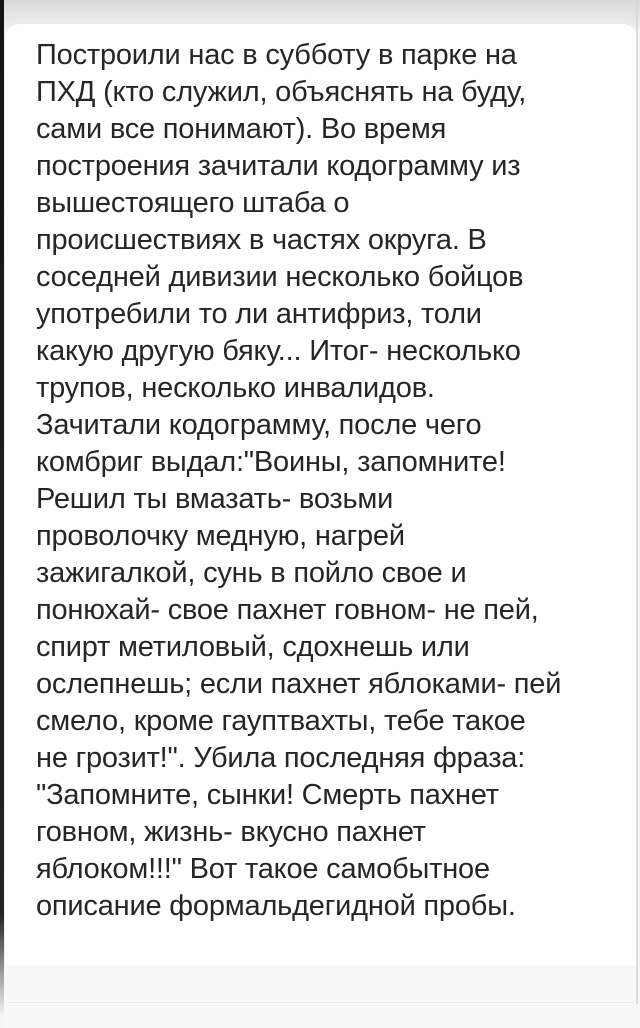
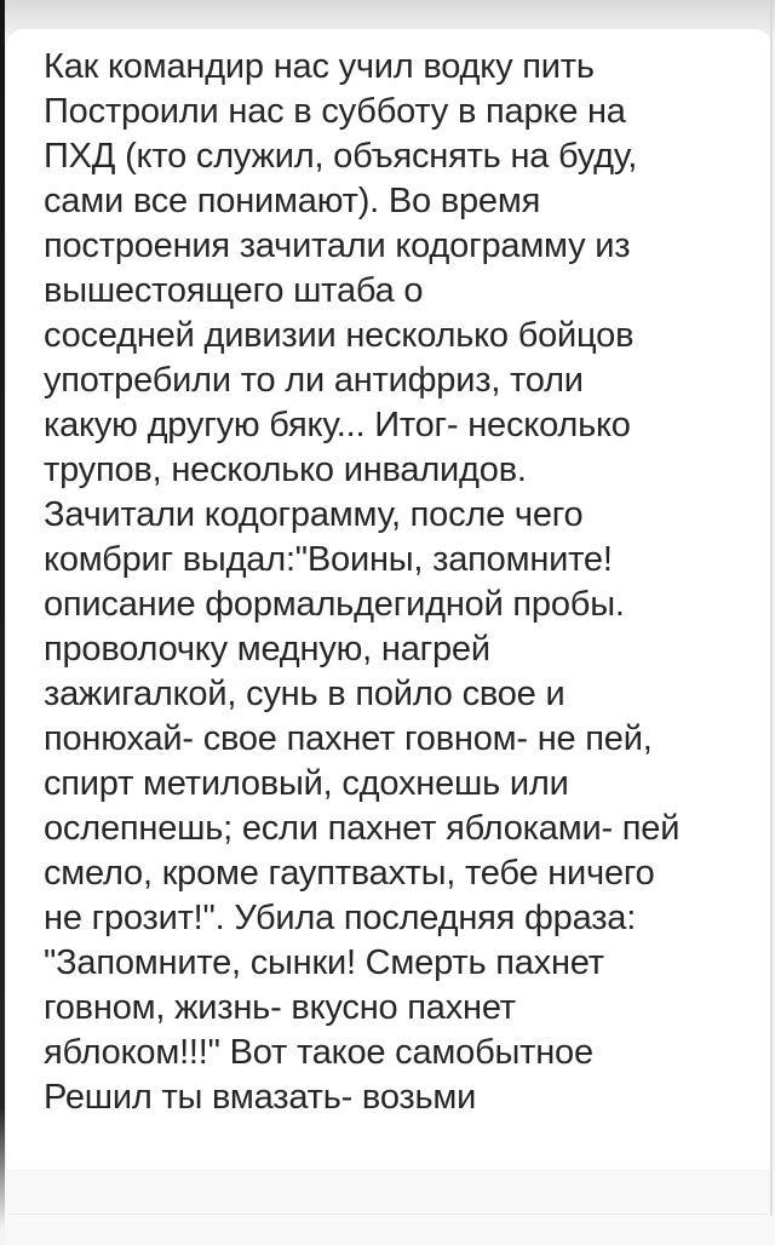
+ Как командир нас учил водку пить
  Построили нас в субботу в парке на
  ПХД (кто служил, объяснять на буду,
  сами все понимают). Во время
  построения зачитали кодограмму из
  вышестоящего штаба о
- происшествиях в частях округа. В
  соседней дивизии несколько бойцов
  употребили то ли антифриз, толи
  какую другую бяку... Итог- несколько
  трупов, несколько инвалидов.
  Зачитали кодограмму, после чего
  комбриг выдал:"Воины, запомните!
- Решил ты вмазать- возьми
+ описание формальдегидной пробы.
  проволочку медную, нагрей
  зажигалкой, сунь в пойло свое и
  понюхай- свое пахнет говном- не пей,
  спирт метиловый, сдохнешь или
  ослепнешь; если пахнет яблоками- пей
- смело, кроме гауптвахты, тебе такое
+ смело, кроме гауптвахты, тебе ничего
  не грозит!". Убила последняя фраза:
  "Запомните, сынки! Смерть пахнет
  говном, жизнь- вкусно пахнет
  яблоком!!!" Вот такое самобытное
- описание формальдегидной пробы.
+ Решил ты вмазать- возьми
